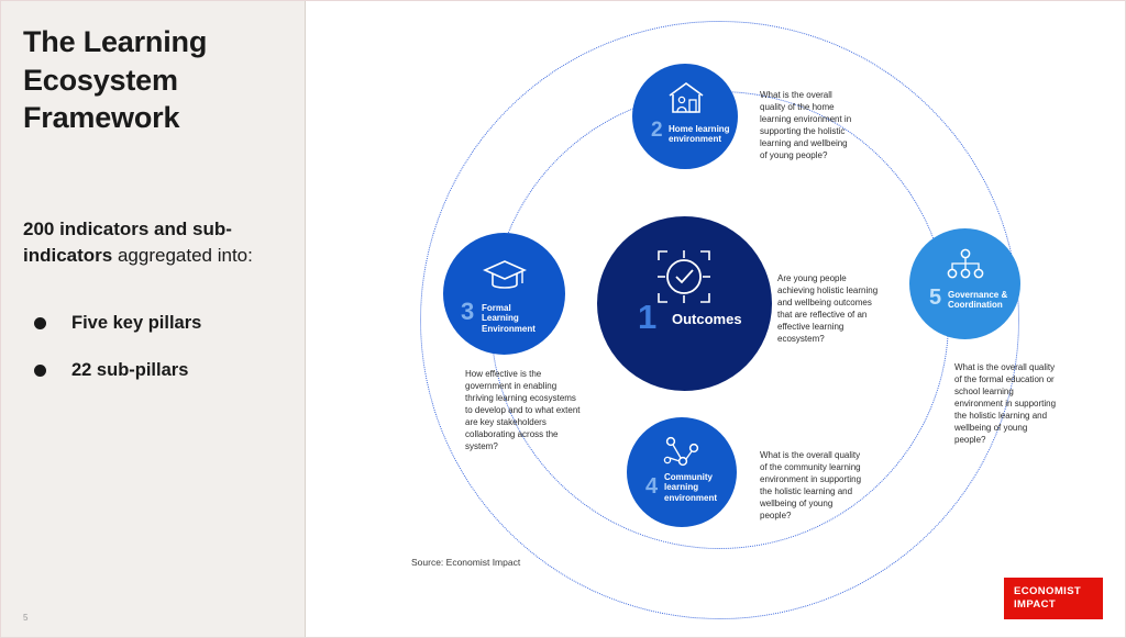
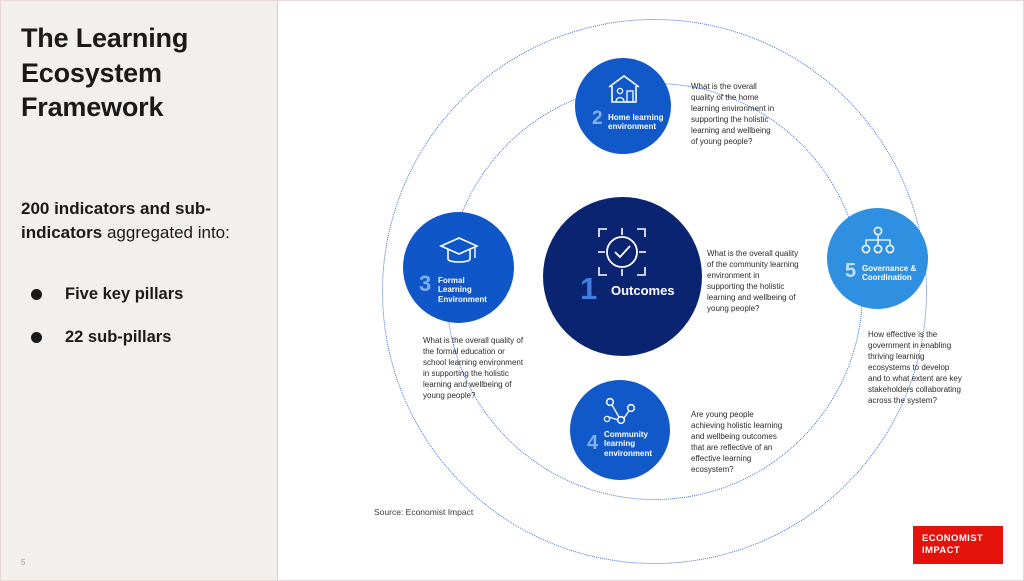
  The Learning Ecosystem Framework
  200 indicators and sub-indicators aggregated into:
  Five key pillars
  22 sub-pillars
  5
  1
  Outcomes
  2
  Home learning environment
  3
  Formal Learning Environment
  4
  Community learning environment
  5
  Governance & Coordination
- Are young people achieving holistic learning and wellbeing outcomes that are reflective of an effective learning ecosystem?
+ What is the overall quality of the community learning environment in supporting the holistic learning and wellbeing of young people?
  What is the overall quality of the home learning environment in supporting the holistic learning and wellbeing of young people?
- How effective is the government in enabling thriving learning ecosystems to develop and to what extent are key stakeholders collaborating across the system?
+ What is the overall quality of the formal education or school learning environment in supporting the holistic learning and wellbeing of young people?
- What is the overall quality of the community learning environment in supporting the holistic learning and wellbeing of young people?
+ Are young people achieving holistic learning and wellbeing outcomes that are reflective of an effective learning ecosystem?
- What is the overall quality of the formal education or school learning environment in supporting the holistic learning and wellbeing of young people?
+ How effective is the government in enabling thriving learning ecosystems to develop and to what extent are key stakeholders collaborating across the system?
  Source: Economist Impact
  ECONOMIST
  IMPACT
